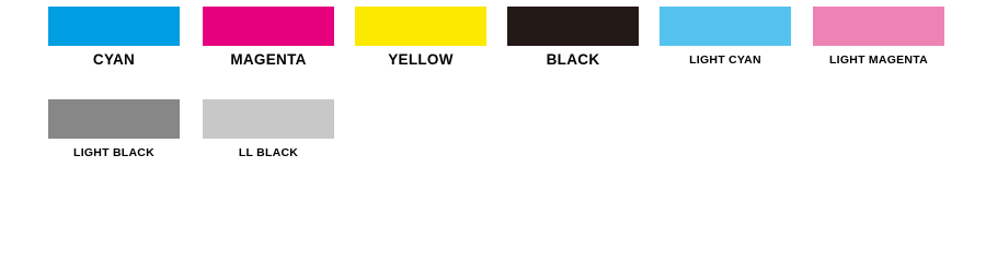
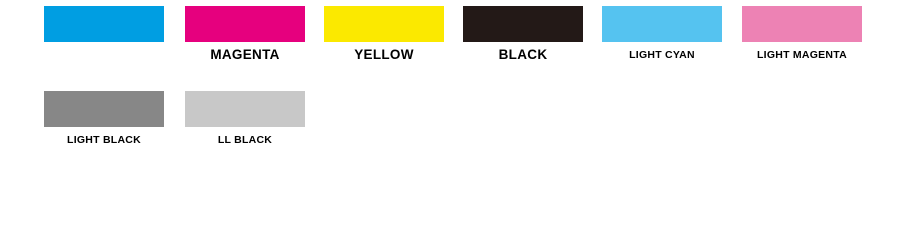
- CYAN
  MAGENTA
  YELLOW
  BLACK
  LIGHT CYAN
  LIGHT MAGENTA
  LIGHT BLACK
  LL BLACK
